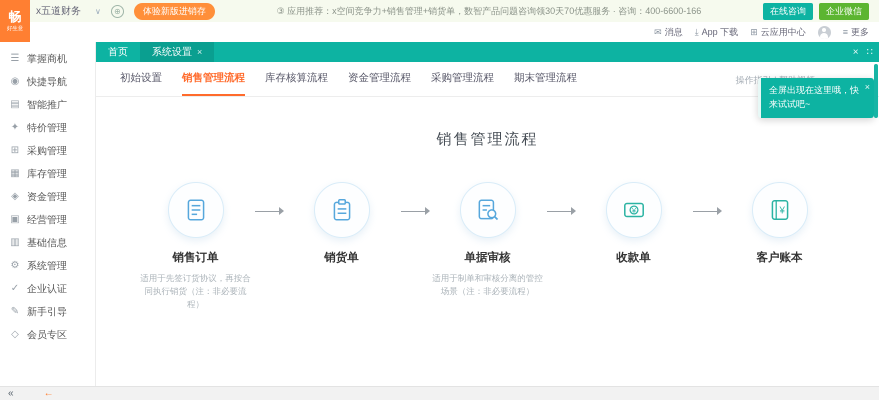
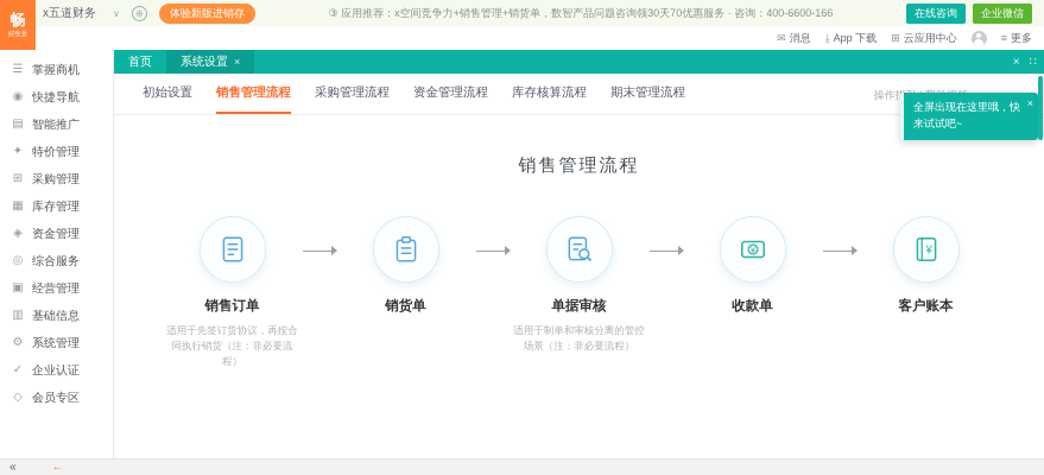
  畅
  x五道财务
  ∨
  ⊕
  体验新版进销存
  ③ 应用推荐：x空间竞争力+销售管理+销货单，数智产品问题咨询领30天70优惠服务 · 咨询：400-6600-166
  在线咨询
  企业微信
  ✉
  消息
  ⤓
  App 下载
  ⊞
  云应用中心
  ≡
  更多
  首页
  系统设置
  ×
  ×
  ∷
  ☰
  掌握商机
  ◉
  快捷导航
  ▤
  智能推广
  ✦
  特价管理
  ⊞
  采购管理
  ▦
  库存管理
  ◈
  资金管理
+ ◎
+ 综合服务
  ▣
  经营管理
  ▥
  基础信息
  ⚙
  系统管理
  ✓
  企业认证
- ✎
- 新手引导
  ◇
  会员专区
  初始设置
  销售管理流程
- 库存核算流程
+ 采购管理流程
  资金管理流程
- 采购管理流程
+ 库存核算流程
  期末管理流程
  销售管理流程
  销售订单
  适用于先签订货协议，再按合同执行销货（注：非必要流程）
  销货单
  单据审核
  适用于制单和审核分离的管控场景（注：非必要流程）
  ¥
  收款单
  ¥
  客户账本
  全屏出现在这里哦，快来试试吧~
  ×
  «
  ←
